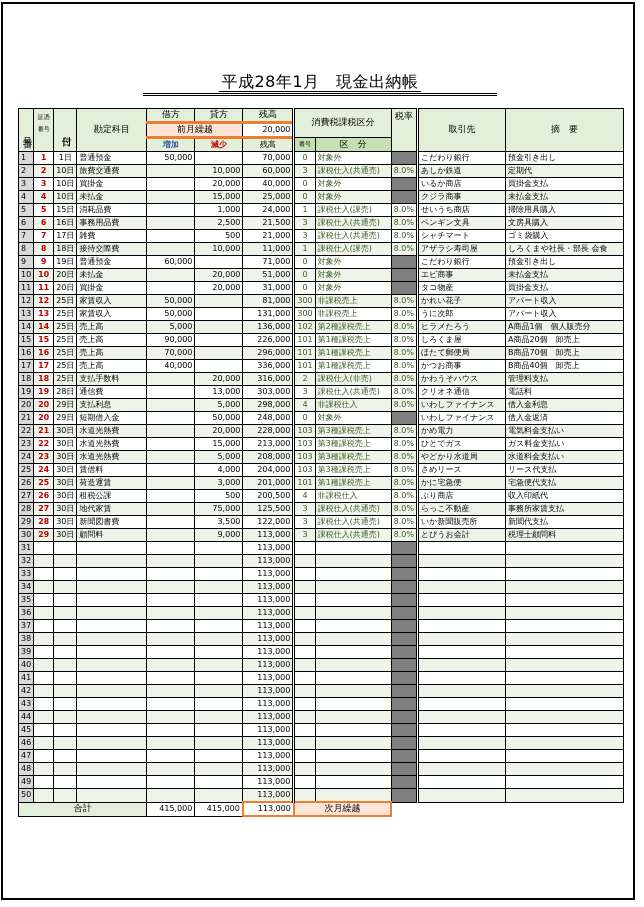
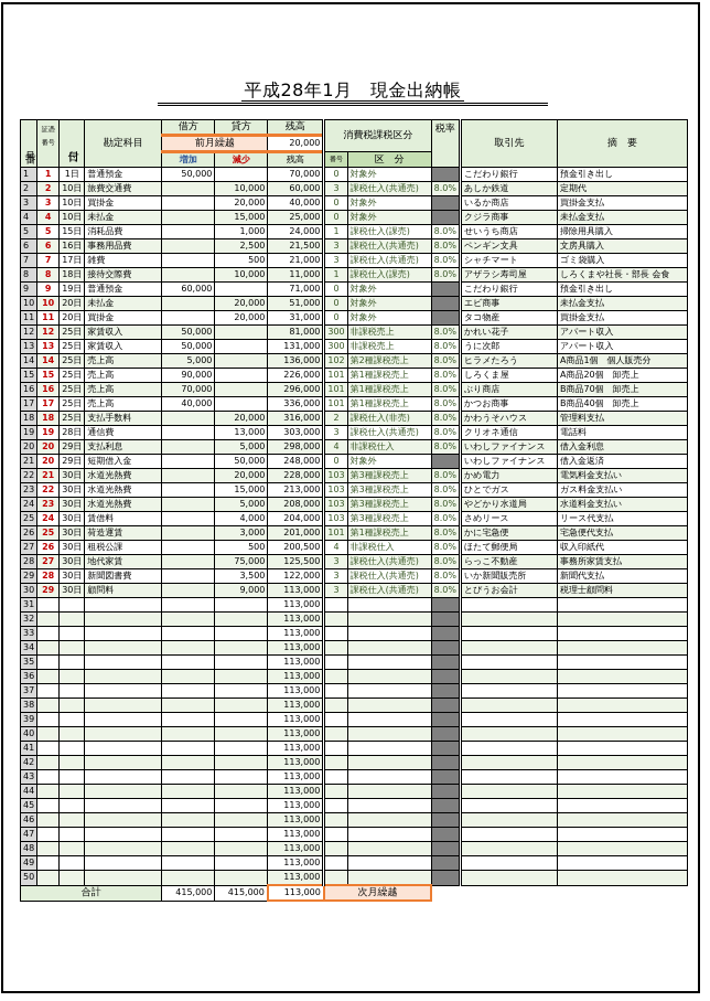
  平成28年1月 現金出納帳
  			勘定科目	借方	貸方	残高	消費税課税区分	税率	取引先	摘 要
  前月繰越	20,000
  増加	減少	残高		区 分
  1	1	1日	普通預金	50,000		70,000	0	対象外		こだわり銀行	預金引き出し
  2	2	10日	旅費交通費		10,000	60,000	3	課税仕入(共通売)	8.0%	あしか鉄道	定期代
  3	3	10日	買掛金		20,000	40,000	0	対象外		いるか商店	買掛金支払
  4	4	10日	未払金		15,000	25,000	0	対象外		クジラ商事	未払金支払
  5	5	15日	消耗品費		1,000	24,000	1	課税仕入(課売)	8.0%	せいうち商店	掃除用具購入
  6	6	16日	事務用品費		2,500	21,500	3	課税仕入(共通売)	8.0%	ペンギン文具	文房具購入
  7	7	17日	雑費		500	21,000	3	課税仕入(共通売)	8.0%	シャチマート	ゴミ袋購入
  8	8	18日	接待交際費		10,000	11,000	1	課税仕入(課売)	8.0%	アザラシ寿司屋	しろくまや社長・部長 会食
  9	9	19日	普通預金	60,000		71,000	0	対象外		こだわり銀行	預金引き出し
  10	10	20日	未払金		20,000	51,000	0	対象外		エビ商事	未払金支払
  11	11	20日	買掛金		20,000	31,000	0	対象外		タコ物産	買掛金支払
  12	12	25日	家賃収入	50,000		81,000	300	非課税売上	8.0%	かれい花子	アパート収入
  13	13	25日	家賃収入	50,000		131,000	300	非課税売上	8.0%	うに次郎	アパート収入
  14	14	25日	売上高	5,000		136,000	102	第2種課税売上	8.0%	ヒラメたろう	A商品1個 個人販売分
  15	15	25日	売上高	90,000		226,000	101	第1種課税売上	8.0%	しろくま屋	A商品20個 卸売上
- 16	16	25日	売上高	70,000		296,000	101	第1種課税売上	8.0%	ほたて郵便局	B商品70個 卸売上
+ 16	16	25日	売上高	70,000		296,000	101	第1種課税売上	8.0%	ぶり商店	B商品70個 卸売上
  17	17	25日	売上高	40,000		336,000	101	第1種課税売上	8.0%	かつお商事	B商品40個 卸売上
  18	18	25日	支払手数料		20,000	316,000	2	課税仕入(非売)	8.0%	かわうそハウス	管理料支払
  19	19	28日	通信費		13,000	303,000	3	課税仕入(共通売)	8.0%	クリオネ通信	電話料
  20	20	29日	支払利息		5,000	298,000	4	非課税仕入	8.0%	いわしファイナンス	借入金利息
  21	20	29日	短期借入金		50,000	248,000	0	対象外		いわしファイナンス	借入金返済
  22	21	30日	水道光熱費		20,000	228,000	103	第3種課税売上	8.0%	かめ電力	電気料金支払い
  23	22	30日	水道光熱費		15,000	213,000	103	第3種課税売上	8.0%	ひとでガス	ガス料金支払い
  24	23	30日	水道光熱費		5,000	208,000	103	第3種課税売上	8.0%	やどかり水道局	水道料金支払い
  25	24	30日	賃借料		4,000	204,000	103	第3種課税売上	8.0%	さめリース	リース代支払
  26	25	30日	荷造運賃		3,000	201,000	101	第1種課税売上	8.0%	かに宅急便	宅急便代支払
- 27	26	30日	租税公課		500	200,500	4	非課税仕入	8.0%	ぶり商店	収入印紙代
+ 27	26	30日	租税公課		500	200,500	4	非課税仕入	8.0%	ほたて郵便局	収入印紙代
  28	27	30日	地代家賃		75,000	125,500	3	課税仕入(共通売)	8.0%	らっこ不動産	事務所家賃支払
  29	28	30日	新聞図書費		3,500	122,000	3	課税仕入(共通売)	8.0%	いか新聞販売所	新聞代支払
  30	29	30日	顧問料		9,000	113,000	3	課税仕入(共通売)	8.0%	とびうお会計	税理士顧問料
  31						113,000
  32						113,000
  33						113,000
  34						113,000
  35						113,000
  36						113,000
  37						113,000
  38						113,000
  39						113,000
  40						113,000
  41						113,000
  42						113,000
  43						113,000
  44						113,000
  45						113,000
  46						113,000
  47						113,000
  48						113,000
  49						113,000
  50						113,000
  合計	415,000	415,000	113,000	次月繰越
